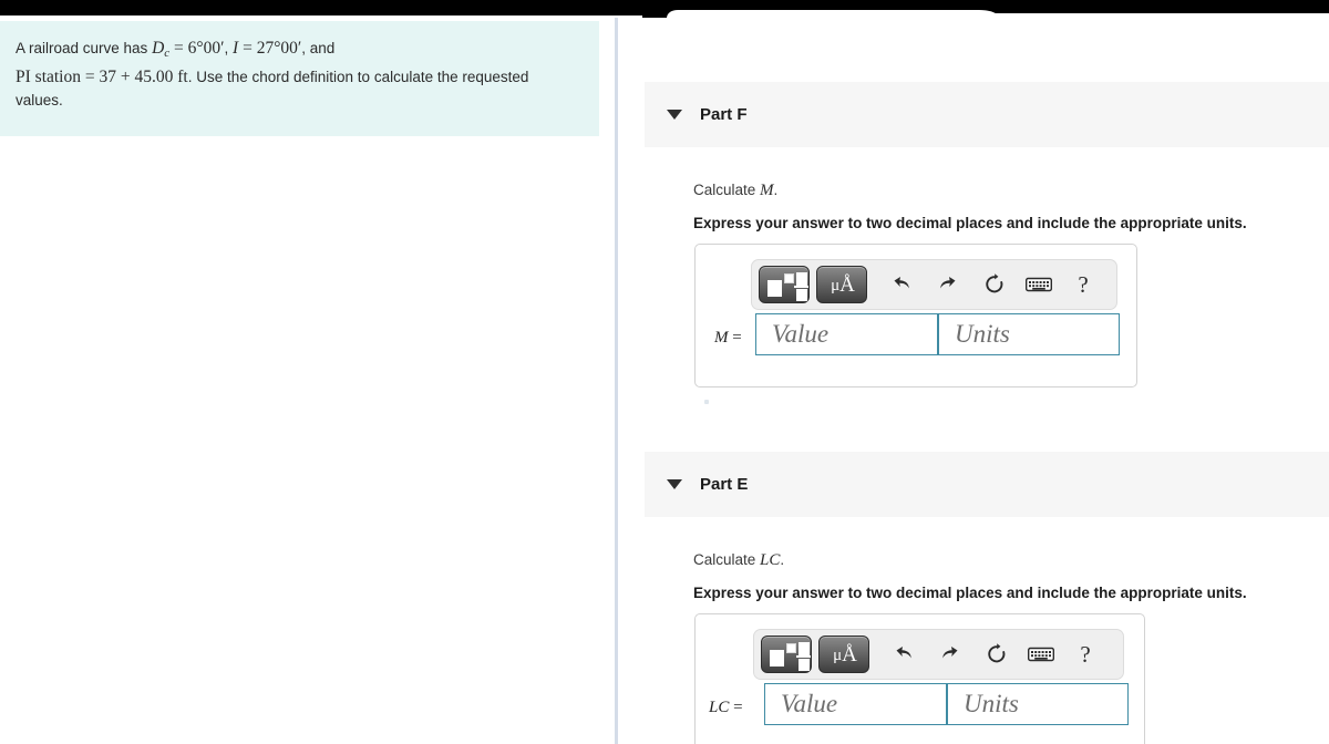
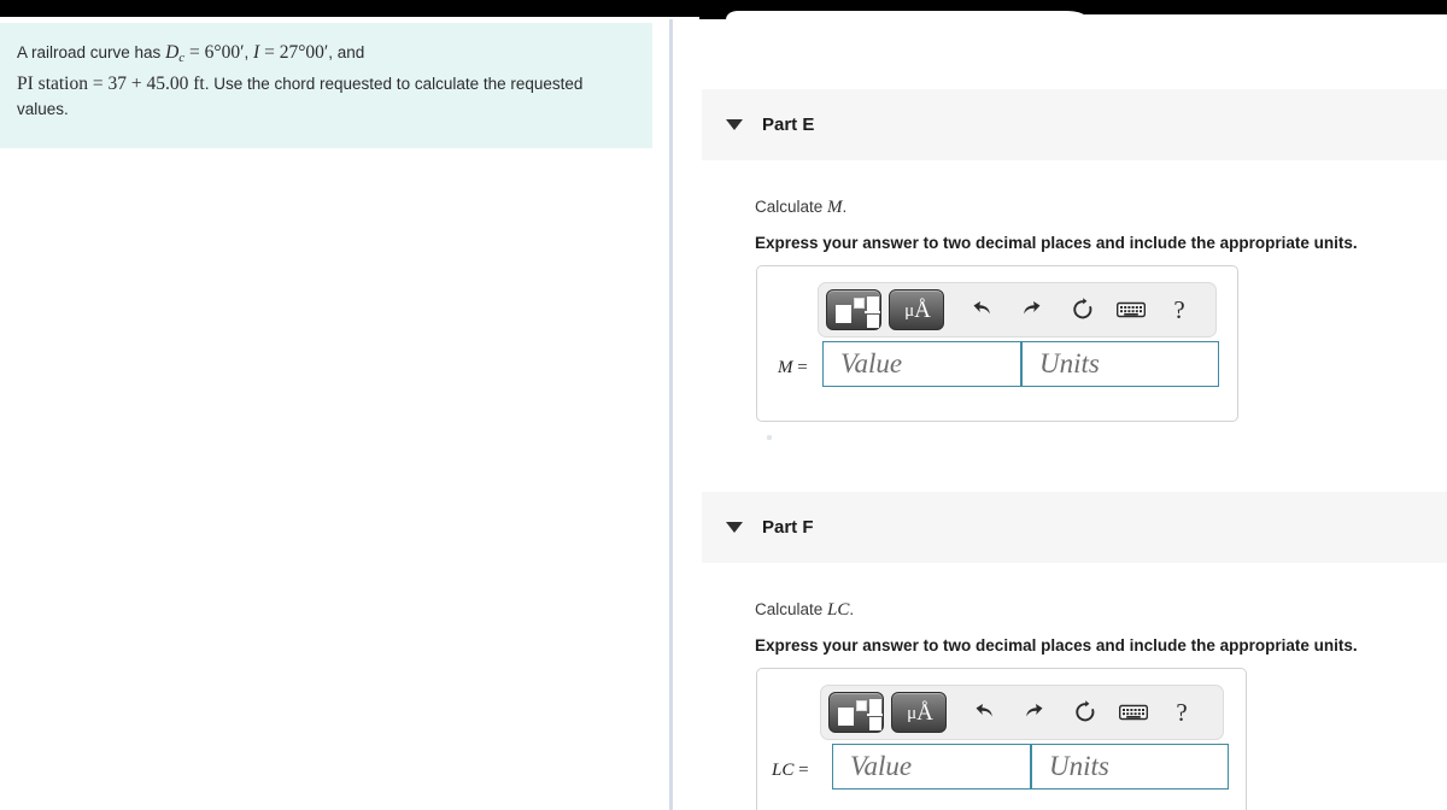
  A railroad curve has Dc = 6°00′, I = 27°00′, and
- PI station = 37 + 45.00 ft. Use the chord definition to calculate the requested values.
+ PI station = 37 + 45.00 ft. Use the chord requested to calculate the requested values.
- Part F
+ Part E
  Calculate M.
  Express your answer to two decimal places and include the appropriate units.
  μ
  Å
  ?
  M =
  Value
  Units
- Part E
+ Part F
  Calculate LC.
  Express your answer to two decimal places and include the appropriate units.
  μ
  Å
  ?
  LC =
  Value
  Units
